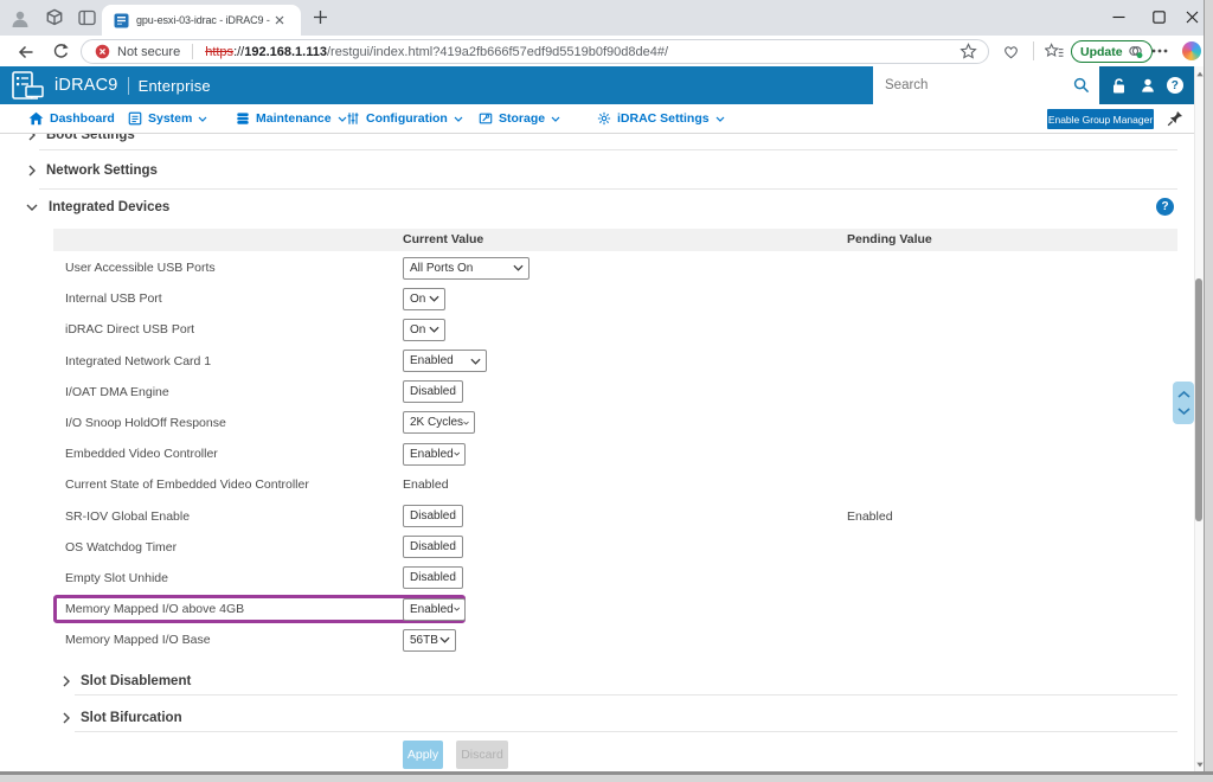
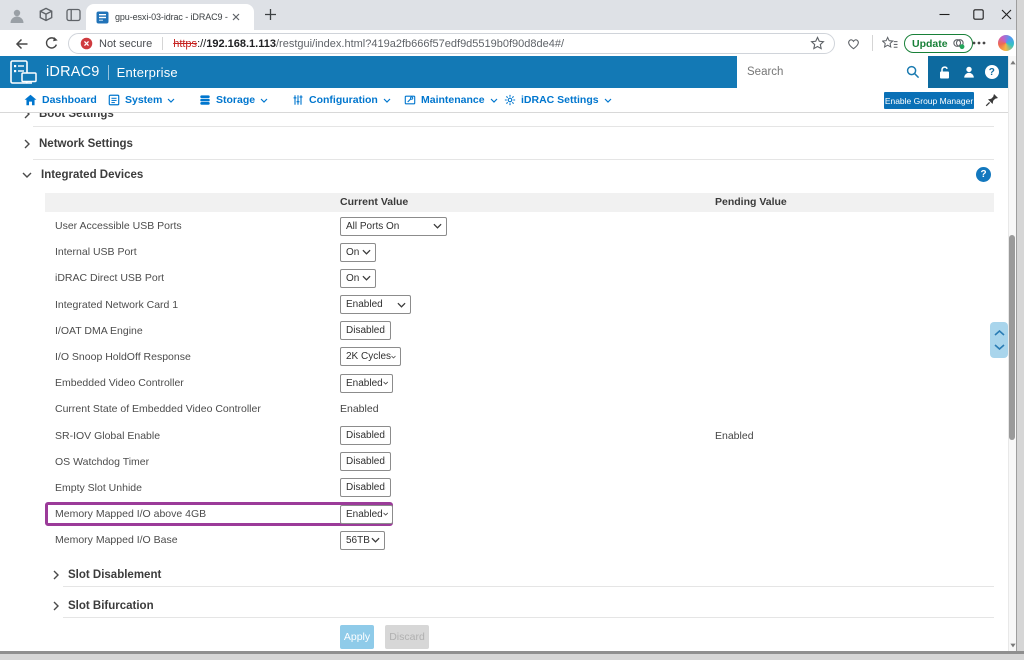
  gpu-esxi-03-idrac - iDRAC9 -
  Not secure
  https
  ://
  192.168.1.113
  /restgui/index.html?419a2fb666f57edf9d5519b0f90d8de4#/
  Update
  iDRAC9
  Enterprise
  Search
  ?
  Dashboard
  System
- Maintenance
+ Storage
  Configuration
- Storage
+ Maintenance
  iDRAC Settings
  Enable Group Manager
  Boot Settings
  Network Settings
  Integrated Devices
  ?
  Current Value
  Pending Value
  User Accessible USB Ports
  All Ports On
  Internal USB Port
  On
  iDRAC Direct USB Port
  On
  Integrated Network Card 1
  Enabled
  I/OAT DMA Engine
  Disabled
  I/O Snoop HoldOff Response
  2K Cycles
  Embedded Video Controller
  Enabled
  Current State of Embedded Video Controller
  Enabled
  SR-IOV Global Enable
  Disabled
  Enabled
  OS Watchdog Timer
  Disabled
  Empty Slot Unhide
  Disabled
  Memory Mapped I/O above 4GB
  Enabled
  Memory Mapped I/O Base
  56TB
  Slot Disablement
  Slot Bifurcation
  Apply
  Discard
